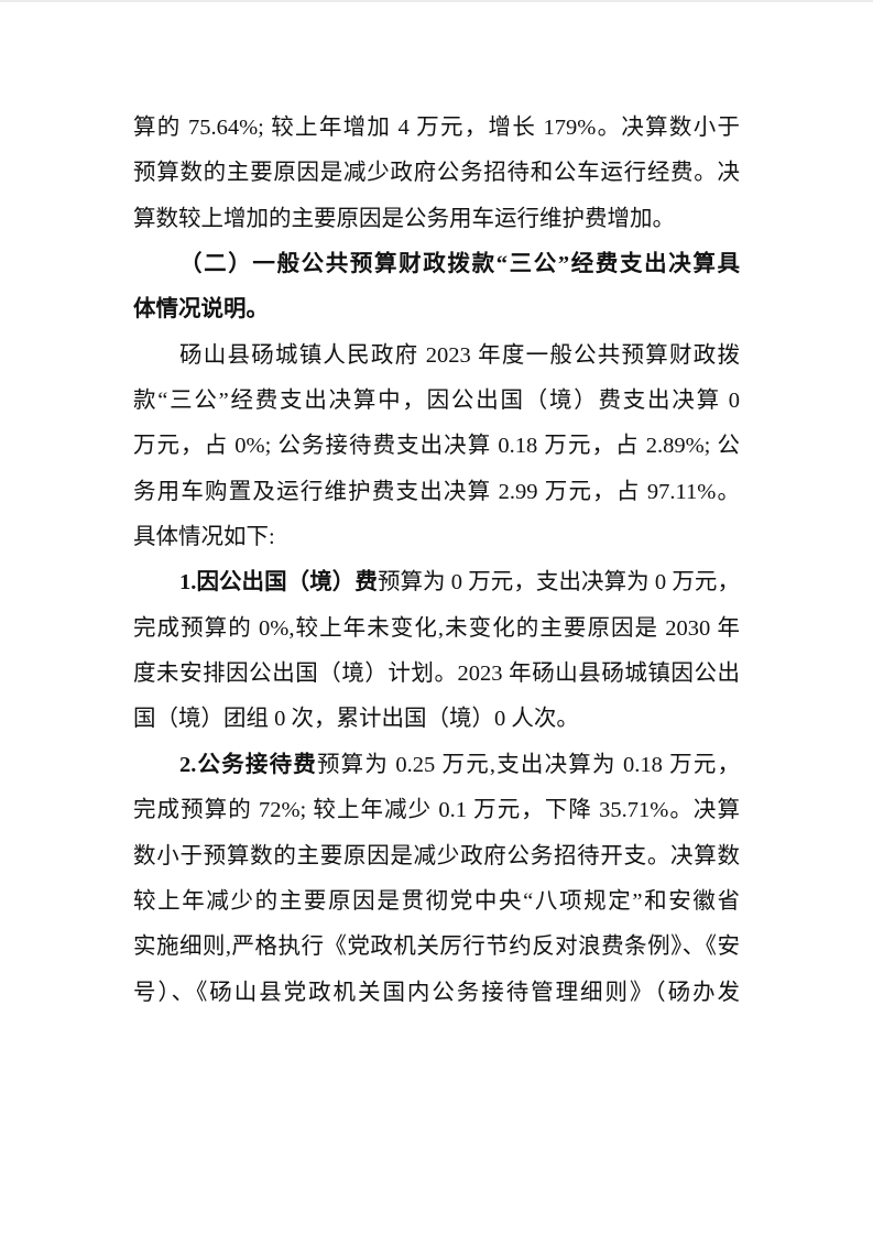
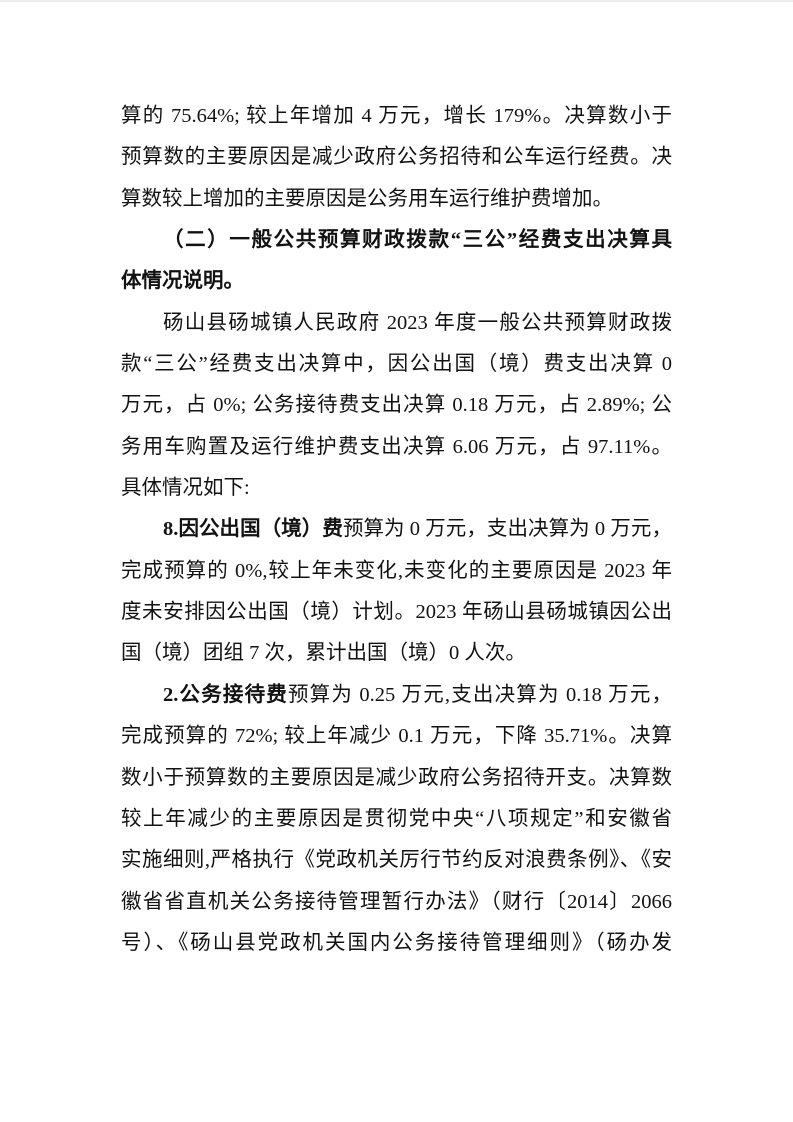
  算的 75.64%; 较上年增加 4 万元，增长 179%。决算数小于
  预算数的主要原因是减少政府公务招待和公车运行经费。决
  算数较上增加的主要原因是公务用车运行维护费增加。
  （二）一般公共预算财政拨款“三公”经费支出决算具
  体情况说明。
  砀山县砀城镇人民政府 2023 年度一般公共预算财政拨
  款“三公”经费支出决算中，因公出国（境）费支出决算 0
  万元，占 0%; 公务接待费支出决算 0.18 万元，占 2.89%; 公
- 务用车购置及运行维护费支出决算 2.99 万元，占 97.11%。
+ 务用车购置及运行维护费支出决算 6.06 万元，占 97.11%。
  具体情况如下:
- 1.因公出国（境）费预算为 0 万元，支出决算为 0 万元，
+ 8.因公出国（境）费预算为 0 万元，支出决算为 0 万元，
- 完成预算的 0%,较上年未变化,未变化的主要原因是 2030 年
+ 完成预算的 0%,较上年未变化,未变化的主要原因是 2023 年
  度未安排因公出国（境）计划。2023 年砀山县砀城镇因公出
- 国（境）团组 0 次，累计出国（境）0 人次。
+ 国（境）团组 7 次，累计出国（境）0 人次。
  2.公务接待费预算为 0.25 万元,支出决算为 0.18 万元，
  完成预算的 72%; 较上年减少 0.1 万元，下降 35.71%。决算
  数小于预算数的主要原因是减少政府公务招待开支。决算数
  较上年减少的主要原因是贯彻党中央“八项规定”和安徽省
  实施细则,严格执行《党政机关厉行节约反对浪费条例》、《安
+ 徽省省直机关公务接待管理暂行办法》（财行〔2014〕2066
  号）、《砀山县党政机关国内公务接待管理细则》（砀办发
